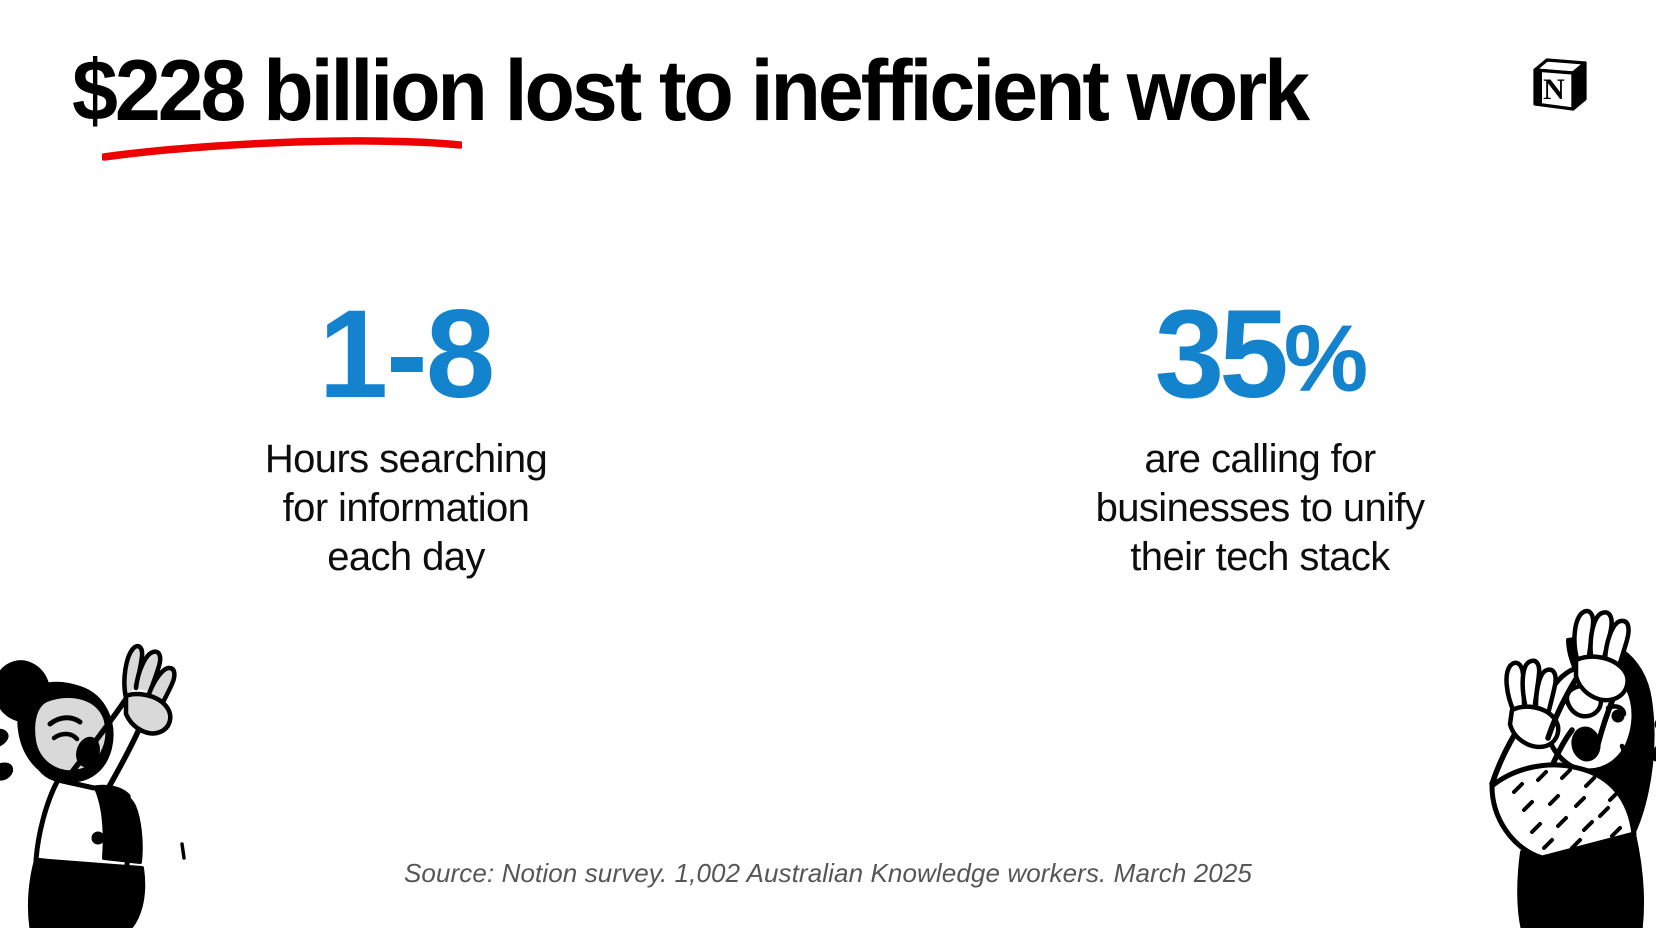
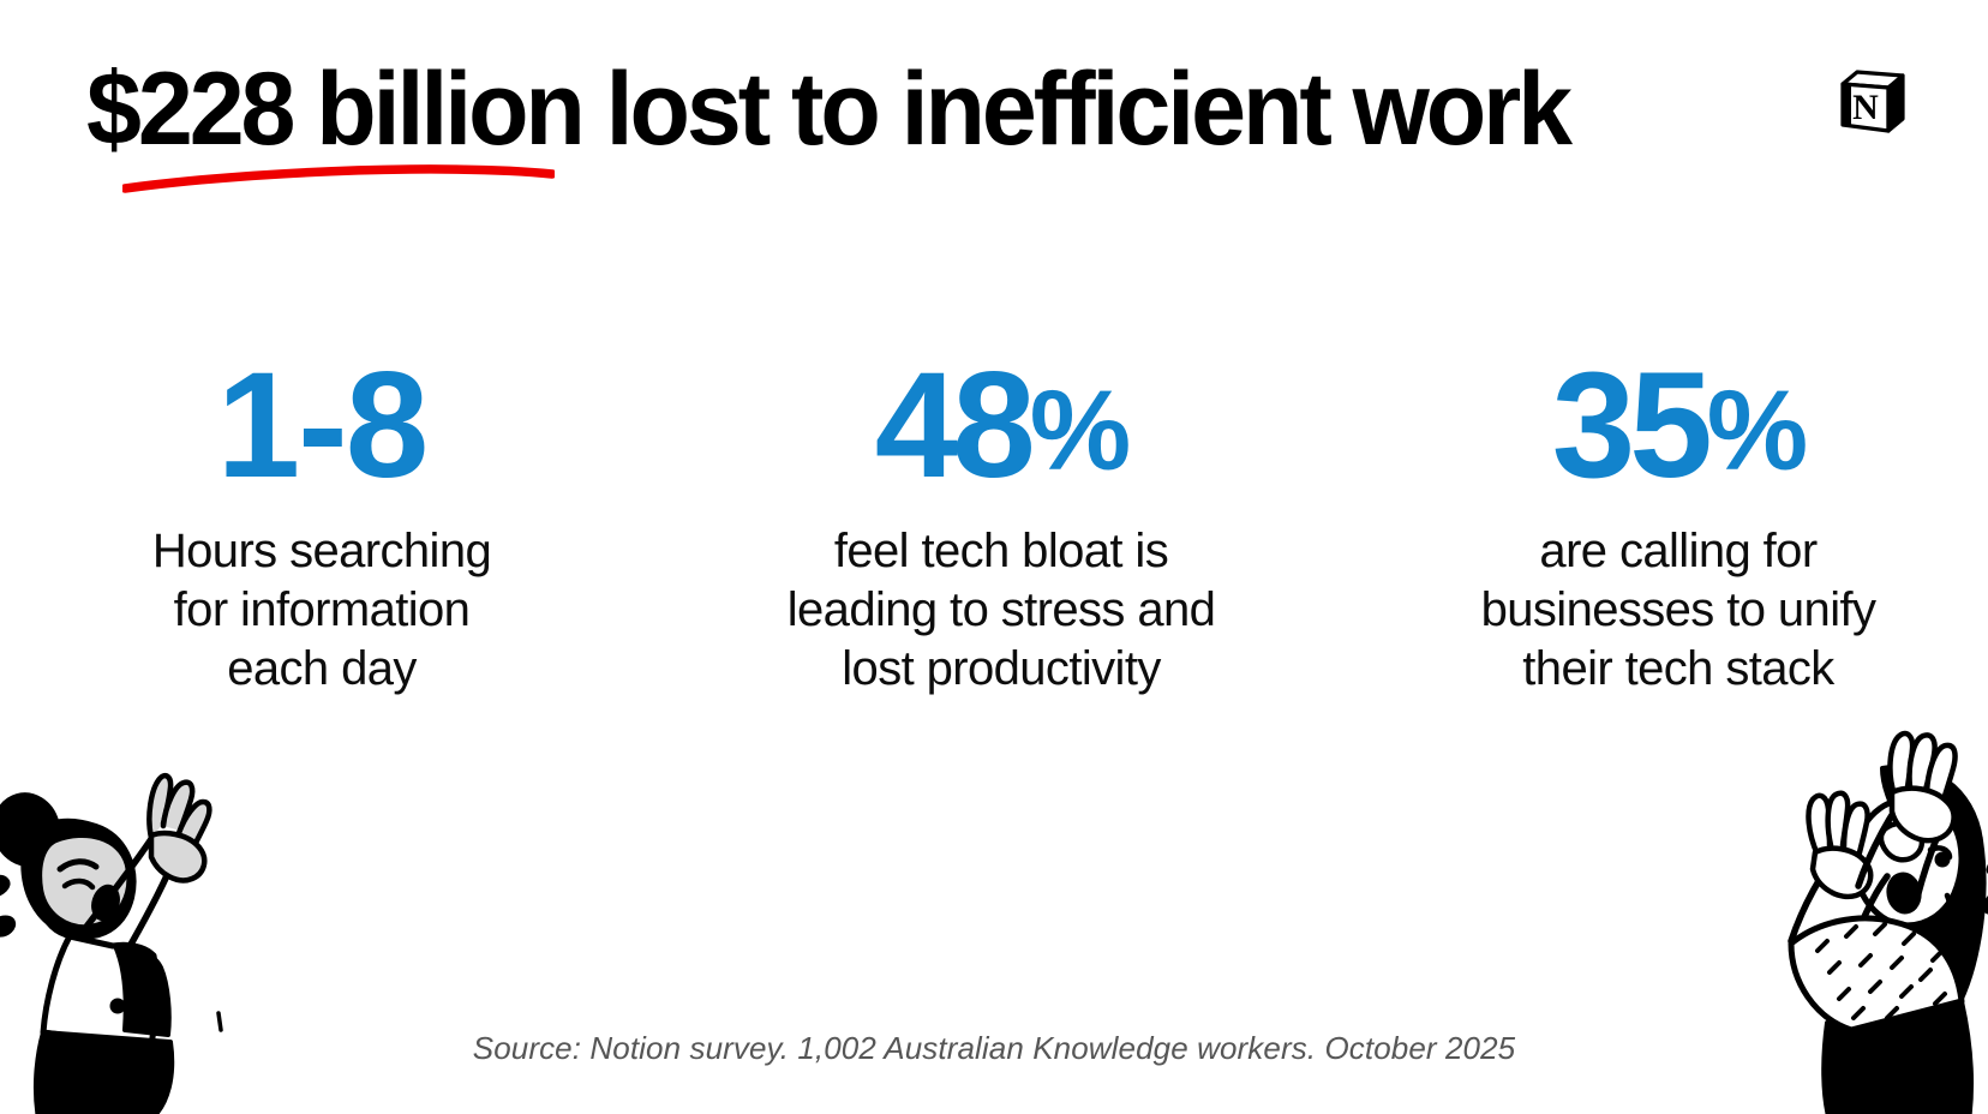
  $228 billion lost to inefficient work
  N
  1-8
  Hours searching
  for information
  each day
+ 48%
+ feel tech bloat is
+ leading to stress and
+ lost productivity
  35%
  are calling for
  businesses to unify
  their tech stack
- Source: Notion survey. 1,002 Australian Knowledge workers. March 2025
+ Source: Notion survey. 1,002 Australian Knowledge workers. October 2025
